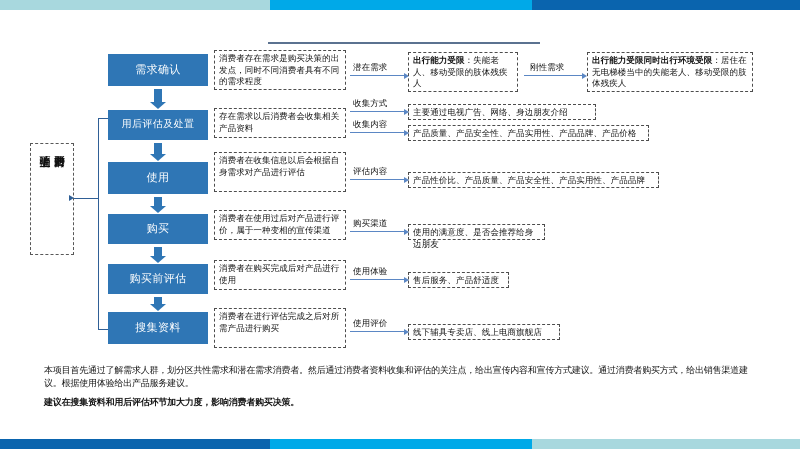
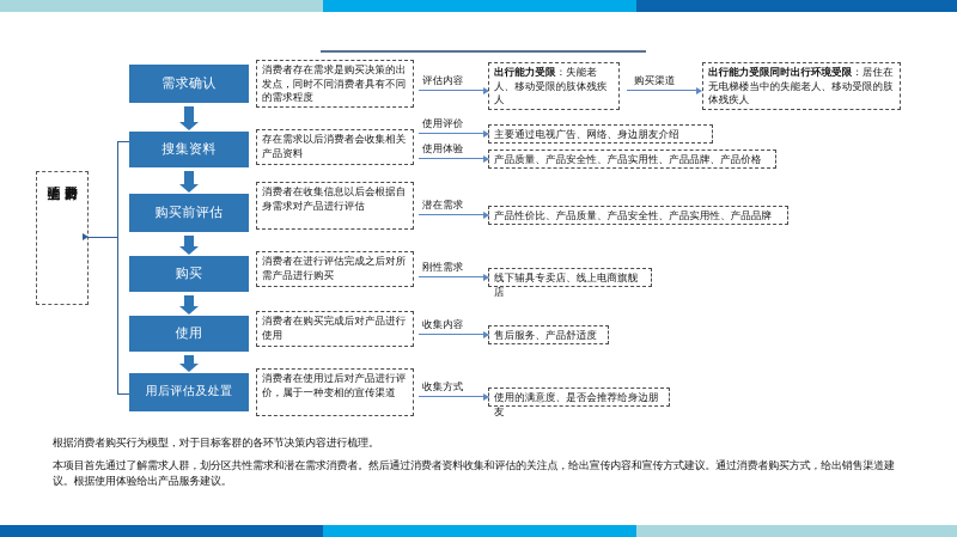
  需求确认
  消费者存在需求是购买决策的出发点，同时不同消费者具有不同的需求程度
- 潜在需求
+ 评估内容
  出行能力受限：失能老人、移动受限的肢体残疾人
- 刚性需求
+ 购买渠道
  出行能力受限同时出行环境受限：居住在无电梯楼当中的失能老人、移动受限的肢体残疾人
- 用后评估及处置
+ 搜集资料
  存在需求以后消费者会收集相关产品资料
- 收集方式
+ 使用评价
  主要通过电视广告、网络、身边朋友介绍
- 收集内容
+ 使用体验
  产品质量、产品安全性、产品实用性、产品品牌、产品价格
- 使用
+ 购买前评估
  消费者在收集信息以后会根据自身需求对产品进行评估
- 评估内容
+ 潜在需求
  产品性价比、产品质量、产品安全性、产品实用性、产品品牌
  购买
- 消费者在使用过后对产品进行评价，属于一种变相的宣传渠道
+ 消费者在进行评估完成之后对所需产品进行购买
- 购买渠道
+ 刚性需求
- 使用的满意度、是否会推荐给身边朋友
+ 线下辅具专卖店、线上电商旗舰店
- 购买前评估
+ 使用
  消费者在购买完成后对产品进行使用
- 使用体验
+ 收集内容
  售后服务、产品舒适度
- 搜集资料
+ 用后评估及处置
- 消费者在进行评估完成之后对所需产品进行购买
+ 消费者在使用过后对产品进行评价，属于一种变相的宣传渠道
- 使用评价
+ 收集方式
- 线下辅具专卖店、线上电商旗舰店
+ 使用的满意度、是否会推荐给身边朋友
+ 根据消费者购买行为模型，对于目标客群的各环节决策内容进行梳理。
  本项目首先通过了解需求人群，划分区共性需求和潜在需求消费者。然后通过消费者资料收集和评估的关注点，给出宣传内容和宣传方式建议。通过消费者购买方式，给出销售渠道建议。根据使用体验给出产品服务建议。
- 建议在搜集资料和用后评估环节加大力度，影响消费者购买决策。
